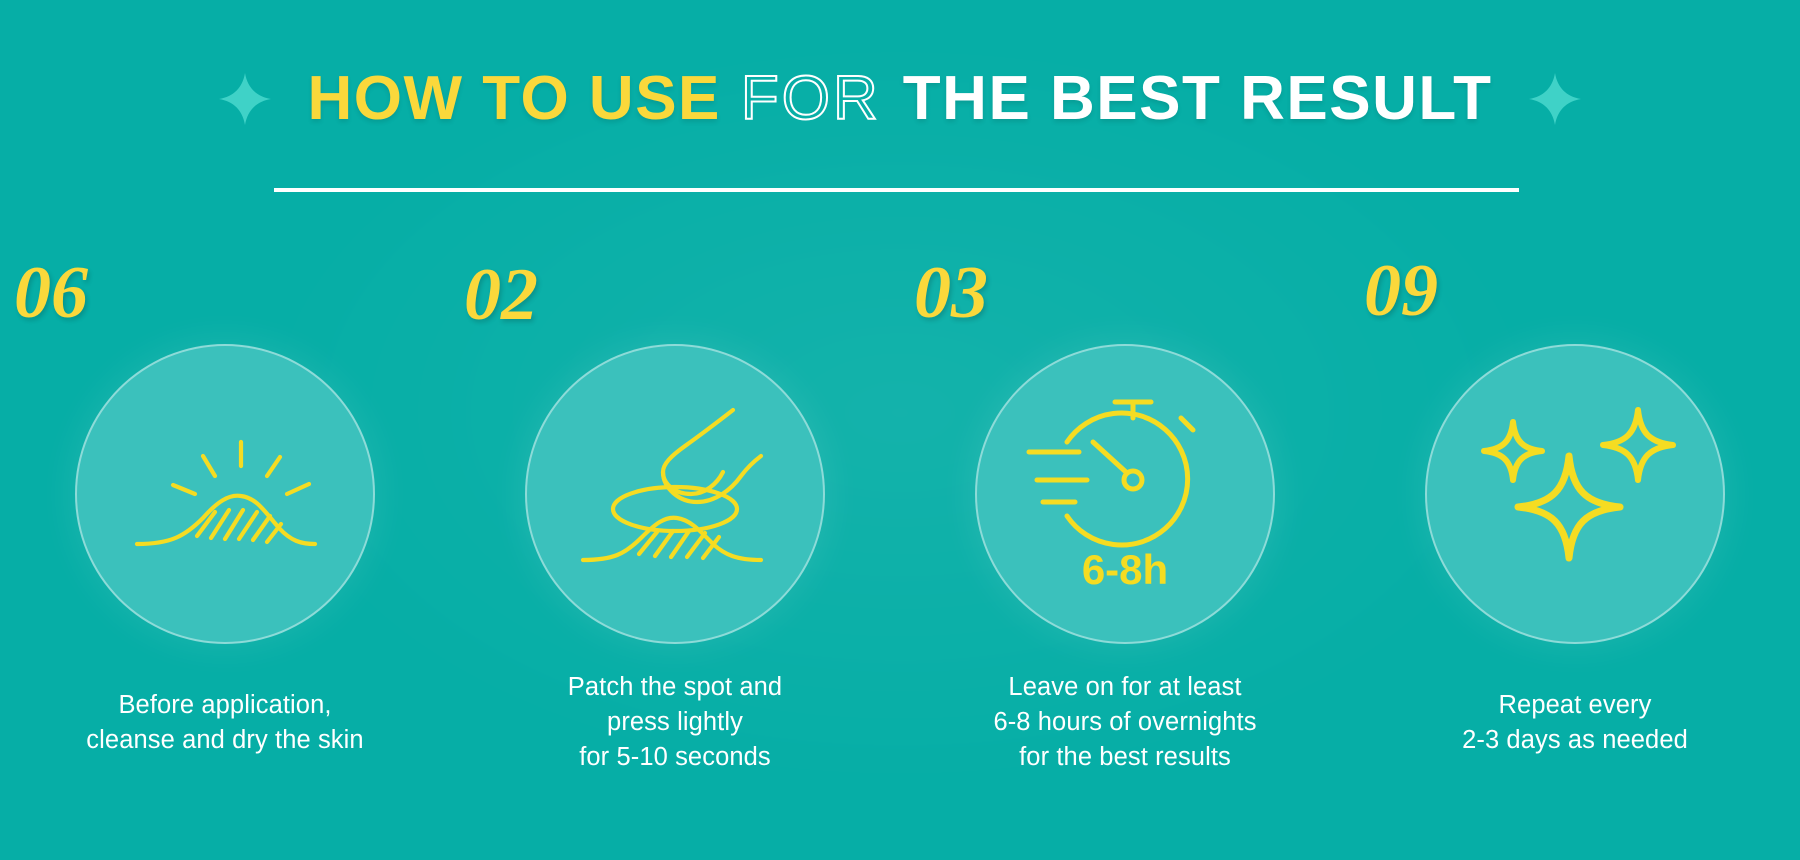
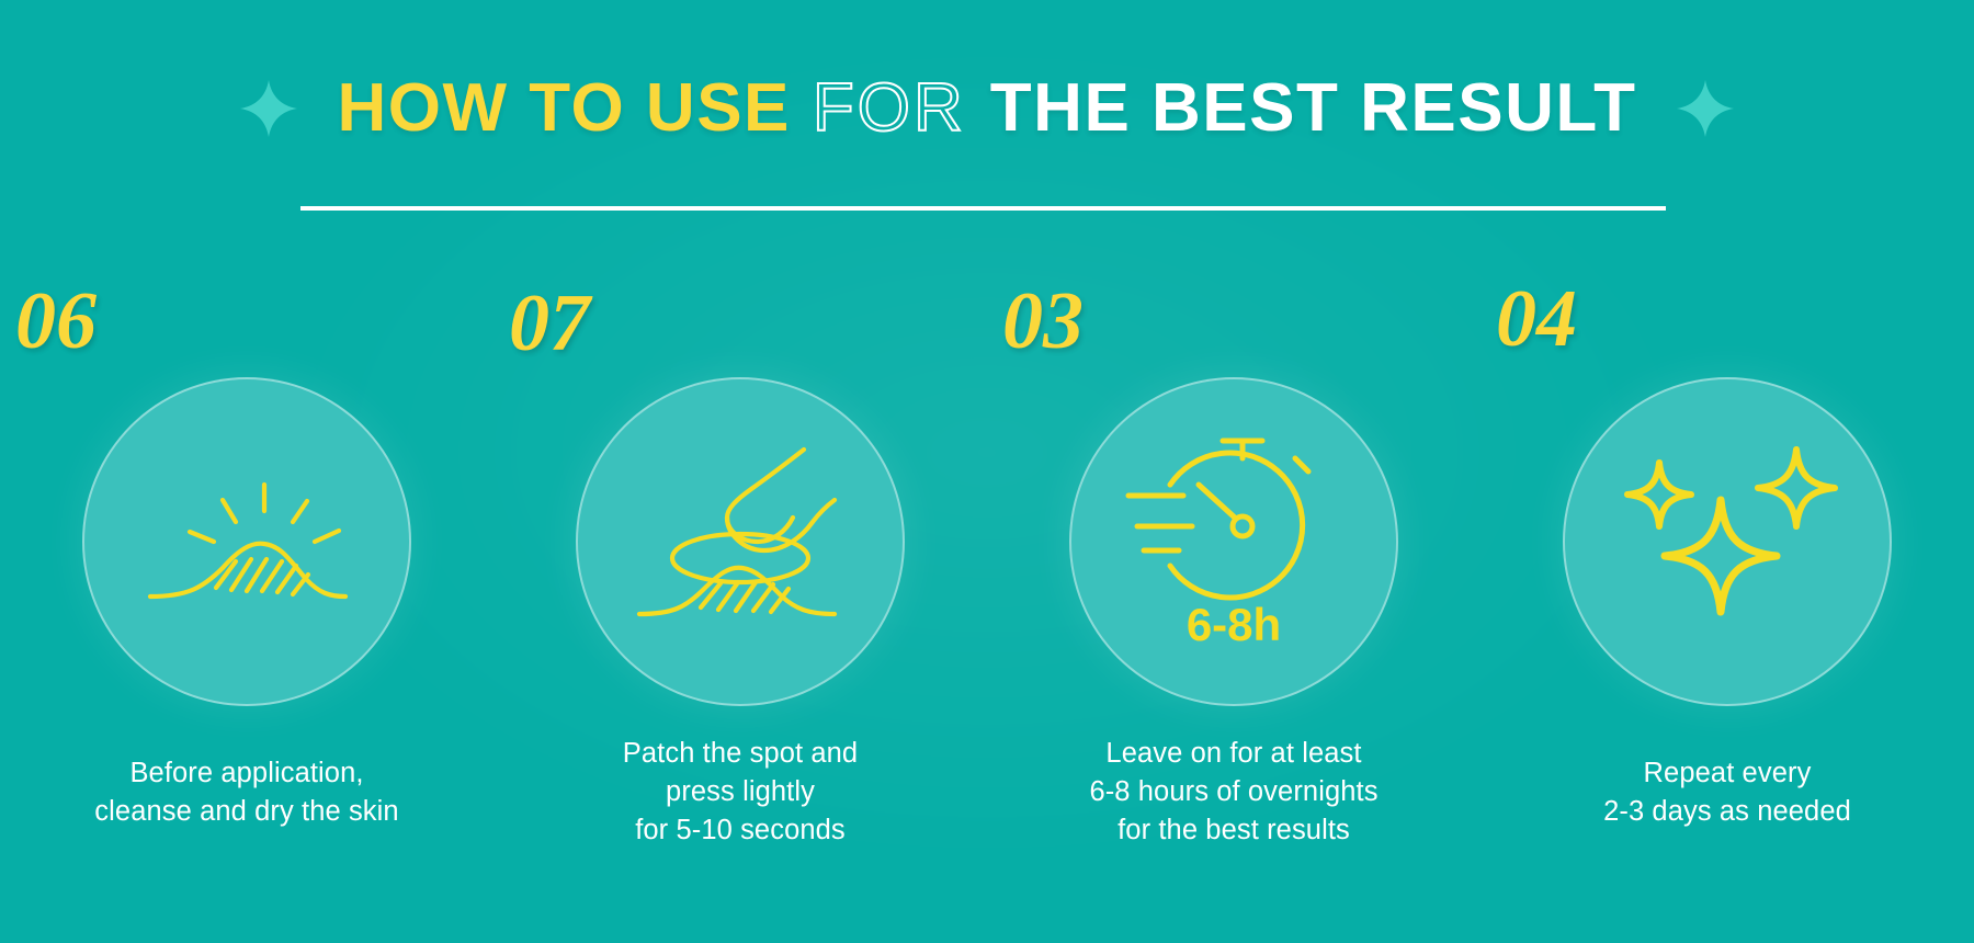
  HOW TO USE
  FOR
  THE BEST RESULT
  06
  Before application,
  cleanse and dry the skin
- 02
+ 07
  Patch the spot and
  press lightly
  for 5-10 seconds
  03
  6-8h
  Leave on for at least
  6-8 hours of overnights
  for the best results
- 09
+ 04
  Repeat every
  2-3 days as needed
